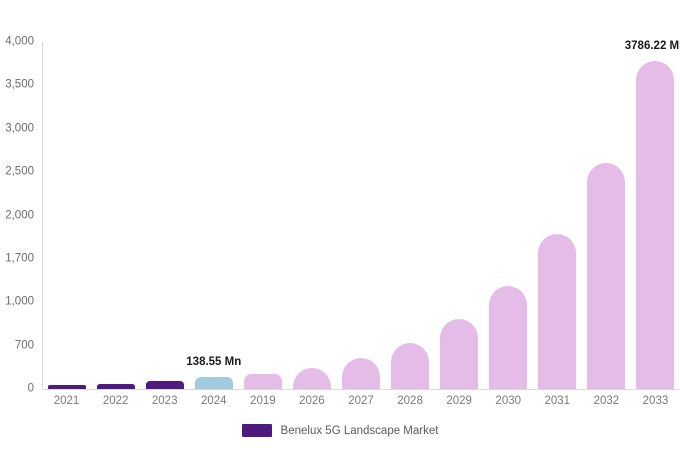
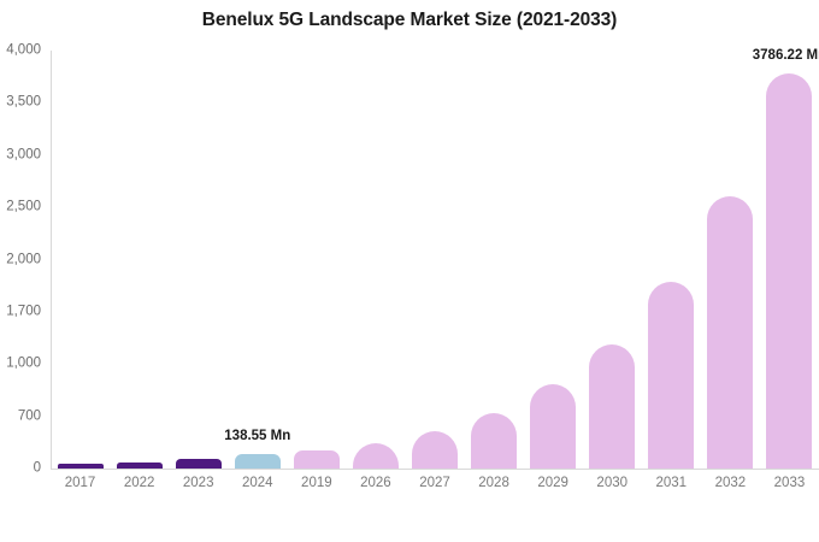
+ Benelux 5G Landscape Market Size (2021-2033)
  0
  700
  1,000
  1,700
  2,000
  2,500
  3,000
  3,500
  4,000
  138.55 Mn
  3786.22 M
- 2021
+ 2017
  2022
  2023
  2024
  2019
  2026
  2027
  2028
  2029
  2030
  2031
  2032
  2033
- Benelux 5G Landscape Market
